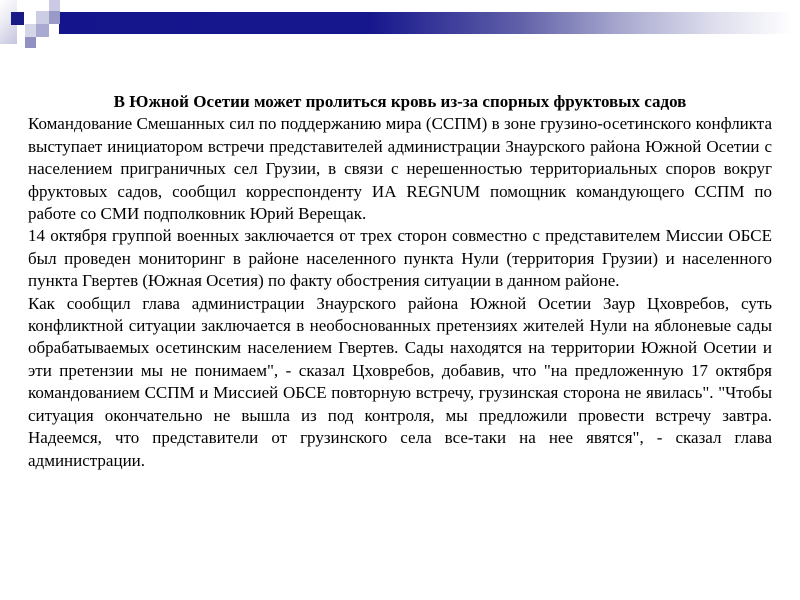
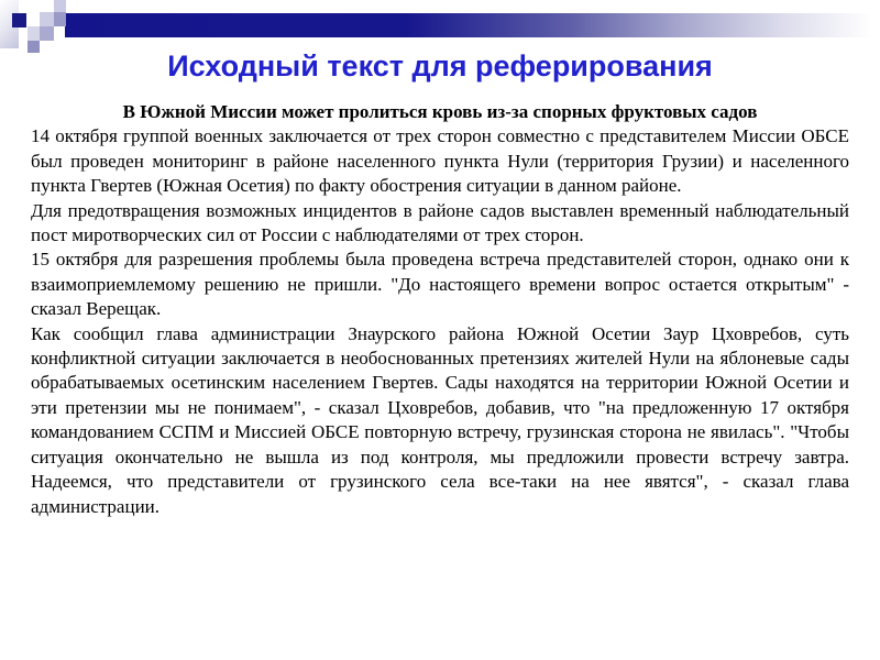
+ Исходный текст для реферирования
- В Южной Осетии может пролиться кровь из-за спорных фруктовых садов
+ В Южной Миссии может пролиться кровь из-за спорных фруктовых садов
- Командование Смешанных сил по поддержанию мира (ССПМ) в зоне грузино-осетинского конфликта выступает инициатором встречи представителей администрации Знаурского района Южной Осетии с населением приграничных сел Грузии, в связи с нерешенностью территориальных споров вокруг фруктовых садов, сообщил корреспонденту ИА REGNUM помощник командующего ССПМ по работе со СМИ подполковник Юрий Верещак.
  14 октября группой военных заключается от трех сторон совместно с представителем Миссии ОБСЕ был проведен мониторинг в районе населенного пункта Нули (территория Грузии) и населенного пункта Гвертев (Южная Осетия) по факту обострения ситуации в данном районе.
+ Для предотвращения возможных инцидентов в районе садов выставлен временный наблюдательный пост миротворческих сил от России с наблюдателями от трех сторон.
+ 15 октября для разрешения проблемы была проведена встреча представителей сторон, однако они к взаимоприемлемому решению не пришли. "До настоящего времени вопрос остается открытым" - сказал Верещак.
  Как сообщил глава администрации Знаурского района Южной Осетии Заур Цховребов, суть конфликтной ситуации заключается в необоснованных претензиях жителей Нули на яблоневые сады обрабатываемых осетинским населением Гвертев. Сады находятся на территории Южной Осетии и эти претензии мы не понимаем", - сказал Цховребов, добавив, что "на предложенную 17 октября командованием ССПМ и Миссией ОБСЕ повторную встречу, грузинская сторона не явилась". "Чтобы ситуация окончательно не вышла из под контроля, мы предложили провести встречу завтра. Надеемся, что представители от грузинского села все-таки на нее явятся", - сказал глава администрации.
